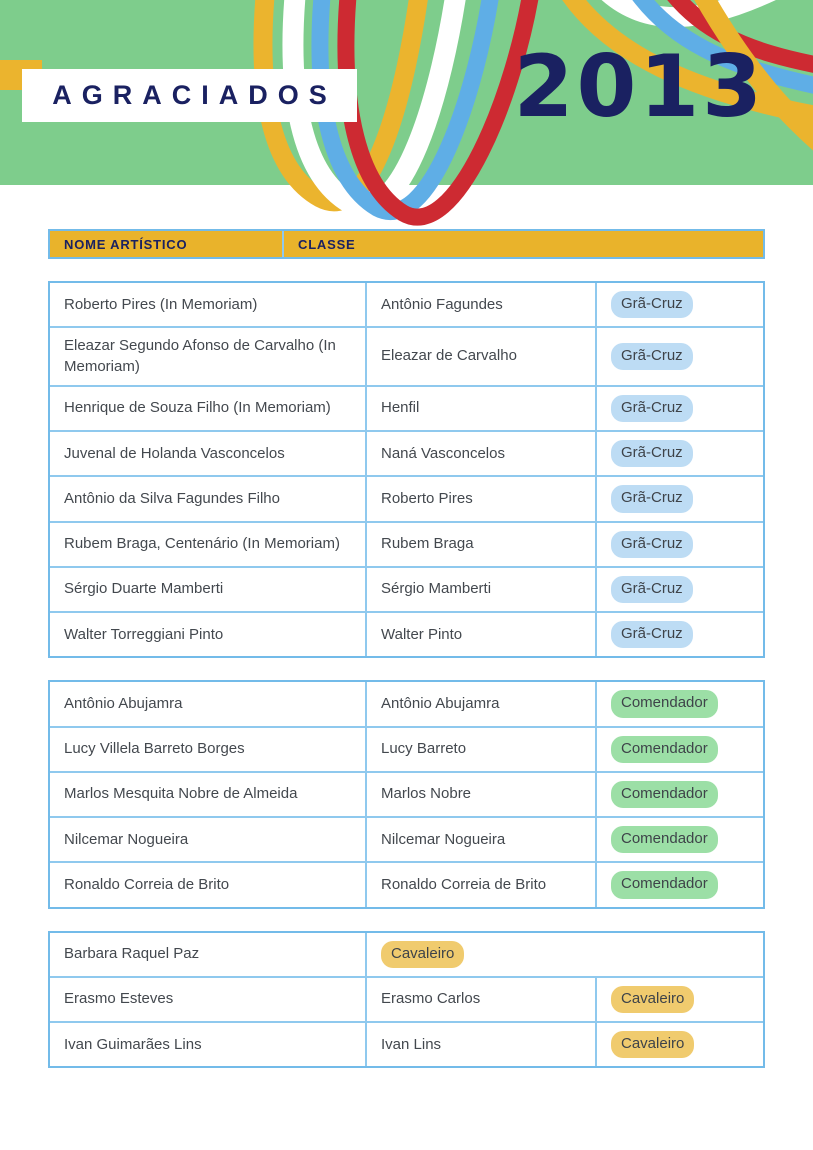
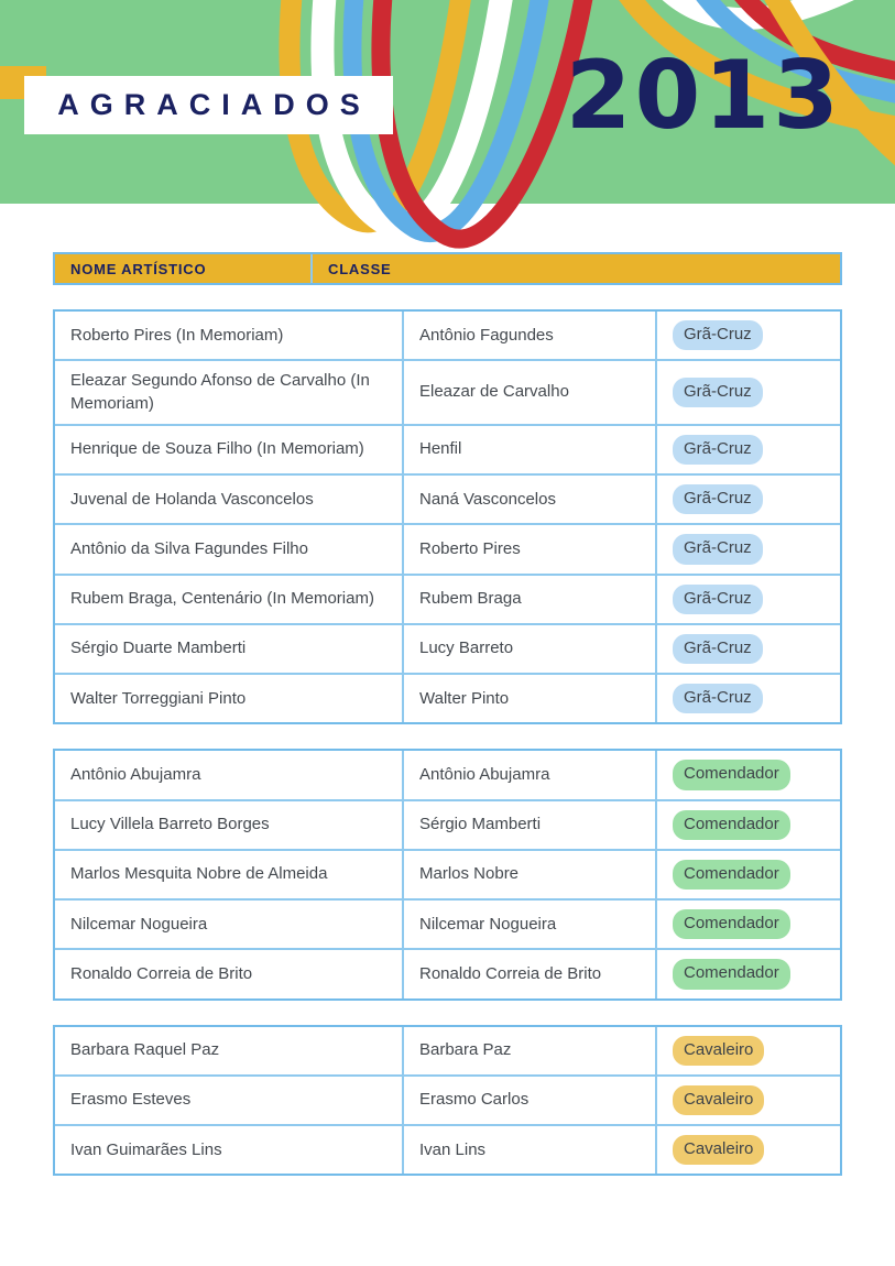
  AGRACIADOS
  2013
  NOME ARTÍSTICO
  CLASSE
  Roberto Pires (In Memoriam)
  Antônio Fagundes
  Grã-Cruz
  Eleazar Segundo Afonso de Carvalho (In Memoriam)
  Eleazar de Carvalho
  Grã-Cruz
  Henrique de Souza Filho (In Memoriam)
  Henfil
  Grã-Cruz
  Juvenal de Holanda Vasconcelos
  Naná Vasconcelos
  Grã-Cruz
  Antônio da Silva Fagundes Filho
  Roberto Pires
  Grã-Cruz
  Rubem Braga, Centenário (In Memoriam)
  Rubem Braga
  Grã-Cruz
  Sérgio Duarte Mamberti
- Sérgio Mamberti
+ Lucy Barreto
  Grã-Cruz
  Walter Torreggiani Pinto
  Walter Pinto
  Grã-Cruz
  Antônio Abujamra
  Antônio Abujamra
  Comendador
  Lucy Villela Barreto Borges
- Lucy Barreto
+ Sérgio Mamberti
  Comendador
  Marlos Mesquita Nobre de Almeida
  Marlos Nobre
  Comendador
  Nilcemar Nogueira
  Nilcemar Nogueira
  Comendador
  Ronaldo Correia de Brito
  Ronaldo Correia de Brito
  Comendador
  Barbara Raquel Paz
+ Barbara Paz
  Cavaleiro
  Erasmo Esteves
  Erasmo Carlos
  Cavaleiro
  Ivan Guimarães Lins
  Ivan Lins
  Cavaleiro
